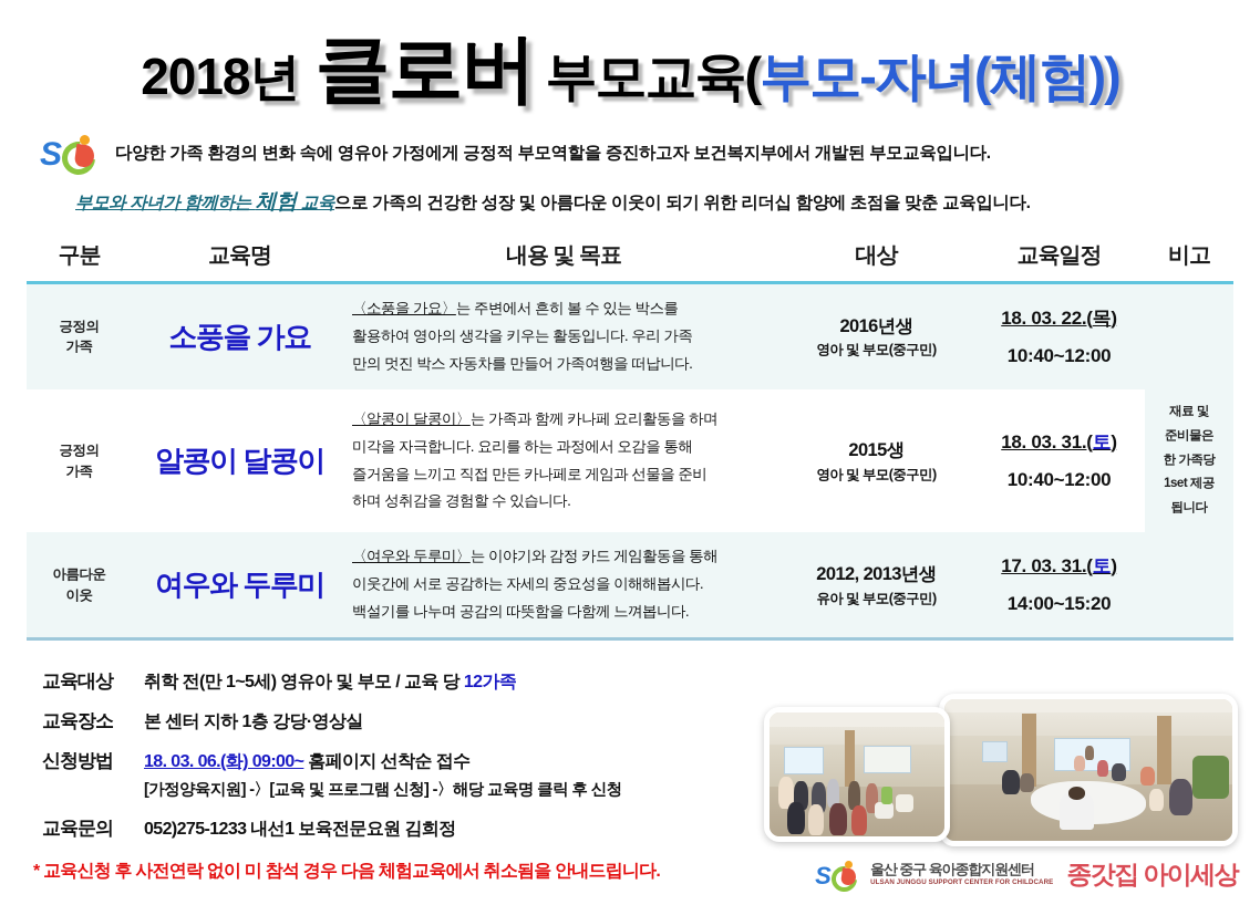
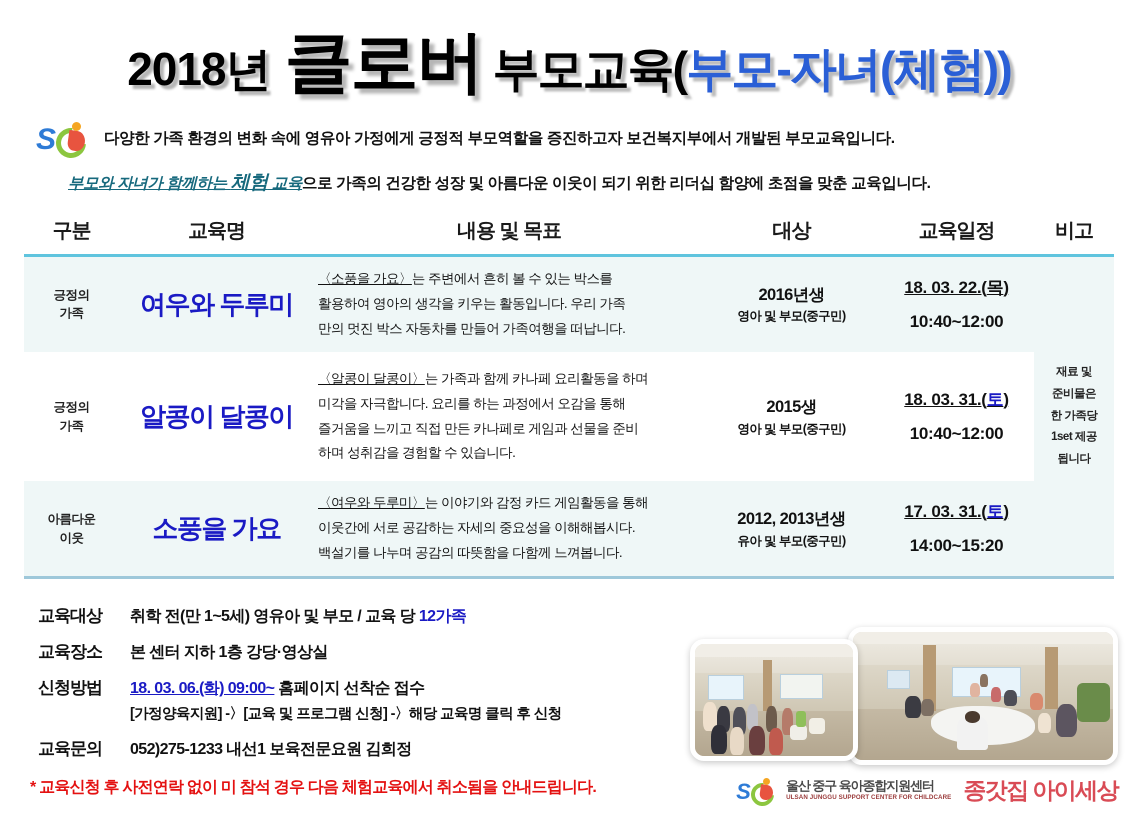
  2018년
  클로버
  부모교육(
  부모-자녀(체험)
  )
  S
  다양한 가족 환경의 변화 속에 영유아 가정에게 긍정적 부모역할을 증진하고자 보건복지부에서 개발된 부모교육입니다.
  부모와 자녀가 함께하는 체험 교육으로 가족의 건강한 성장 및 아름다운 이웃이 되기 위한 리더십 함양에 초점을 맞춘 교육입니다.
  구분	교육명	내용 및 목표	대상	교육일정	비고
- 긍정의 가족	소풍을 가요	〈소풍을 가요〉는 주변에서 흔히 볼 수 있는 박스를 활용하여 영아의 생각을 키우는 활동입니다. 우리 가족 만의 멋진 박스 자동차를 만들어 가족여행을 떠납니다.	2016년생 영아 및 부모(중구민)	18. 03. 22.(목) 10:40~12:00
+ 긍정의 가족	여우와 두루미	〈소풍을 가요〉는 주변에서 흔히 볼 수 있는 박스를 활용하여 영아의 생각을 키우는 활동입니다. 우리 가족 만의 멋진 박스 자동차를 만들어 가족여행을 떠납니다.	2016년생 영아 및 부모(중구민)	18. 03. 22.(목) 10:40~12:00
  긍정의 가족	알콩이 달콩이	〈알콩이 달콩이〉는 가족과 함께 카나페 요리활동을 하며 미각을 자극합니다. 요리를 하는 과정에서 오감을 통해 즐거움을 느끼고 직접 만든 카나페로 게임과 선물을 준비 하며 성취감을 경험할 수 있습니다.	2015생 영아 및 부모(중구민)	18. 03. 31.(토) 10:40~12:00	재료 및 준비물은 한 가족당 1set 제공 됩니다
- 아름다운 이웃	여우와 두루미	〈여우와 두루미〉는 이야기와 감정 카드 게임활동을 통해 이웃간에 서로 공감하는 자세의 중요성을 이해해봅시다. 백설기를 나누며 공감의 따뜻함을 다함께 느껴봅니다.	2012, 2013년생 유아 및 부모(중구민)	17. 03. 31.(토) 14:00~15:20
+ 아름다운 이웃	소풍을 가요	〈여우와 두루미〉는 이야기와 감정 카드 게임활동을 통해 이웃간에 서로 공감하는 자세의 중요성을 이해해봅시다. 백설기를 나누며 공감의 따뜻함을 다함께 느껴봅니다.	2012, 2013년생 유아 및 부모(중구민)	17. 03. 31.(토) 14:00~15:20
  교육대상
  취학 전(만 1~5세) 영유아 및 부모 / 교육 당 12가족
  교육장소
  본 센터 지하 1층 강당·영상실
  신청방법
  18. 03. 06.(화) 09:00~ 홈페이지 선착순 접수
  [가정양육지원] -〉[교육 및 프로그램 신청] -〉해당 교육명 클릭 후 신청
  교육문의
  052)275-1233 내선1 보육전문요원 김희정
  * 교육신청 후 사전연락 없이 미 참석 경우 다음 체험교육에서 취소됨을 안내드립니다.
  S
  울산 중구 육아종합지원센터
  종갓집 아이세상
